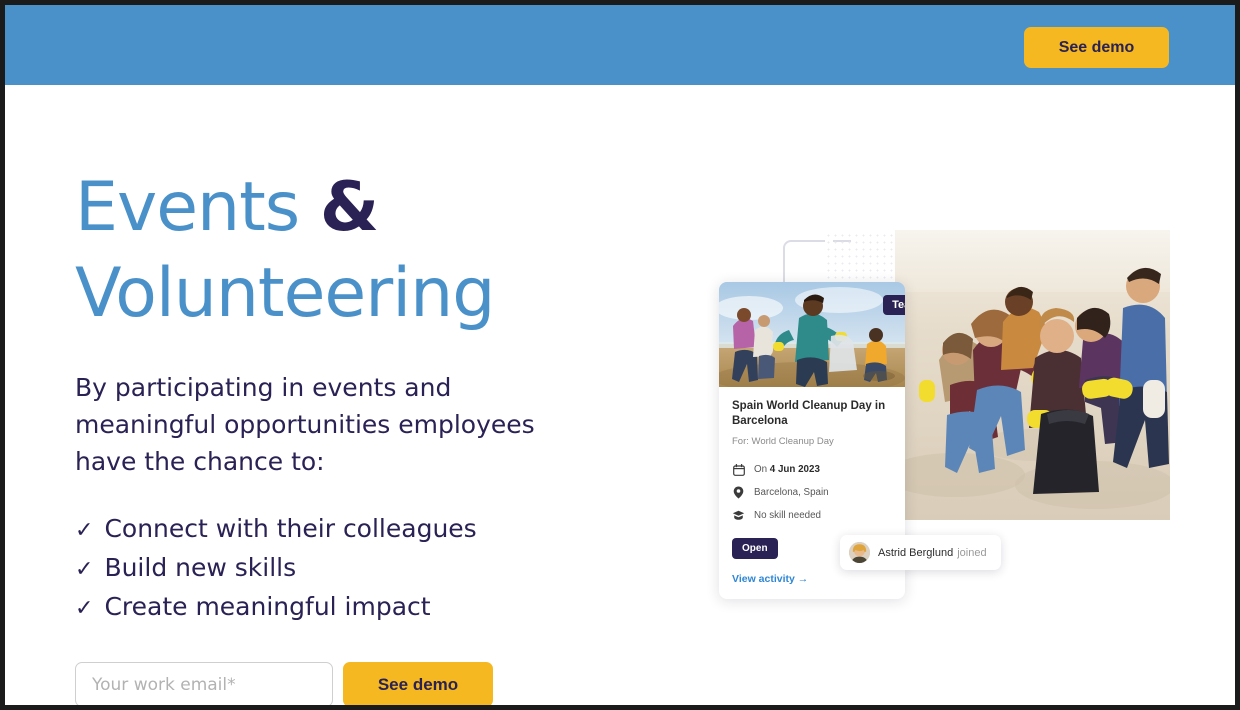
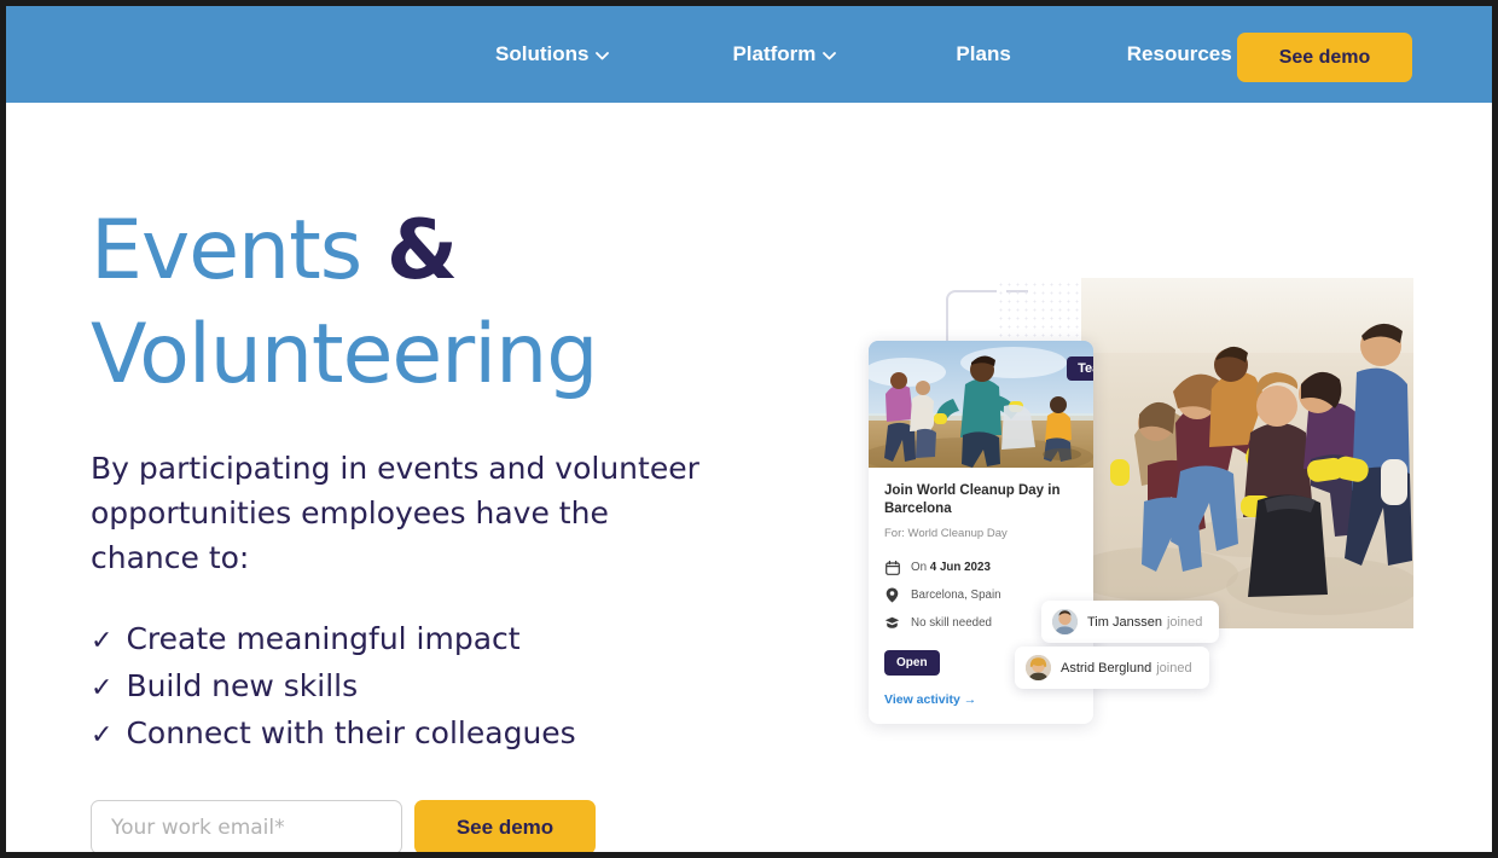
+ Solutions
+ Platform
+ Plans
+ Resources
  See demo
  Events &
  Volunteering
- By participating in events and meaningful opportunities employees have the chance to:
+ By participating in events and volunteer opportunities employees have the chance to:
  ✓
- Connect with their colleagues
+ Create meaningful impact
  ✓
  Build new skills
  ✓
- Create meaningful impact
+ Connect with their colleagues
  Your work email*
  See demo
- Spain World Cleanup Day in Barcelona
+ Join World Cleanup Day in Barcelona
  For: World Cleanup Day
  On 4 Jun 2023
  Barcelona, Spain
  No skill needed
  Open
  View activity →
+ Tim Janssen joined
  Astrid Berglund joined
